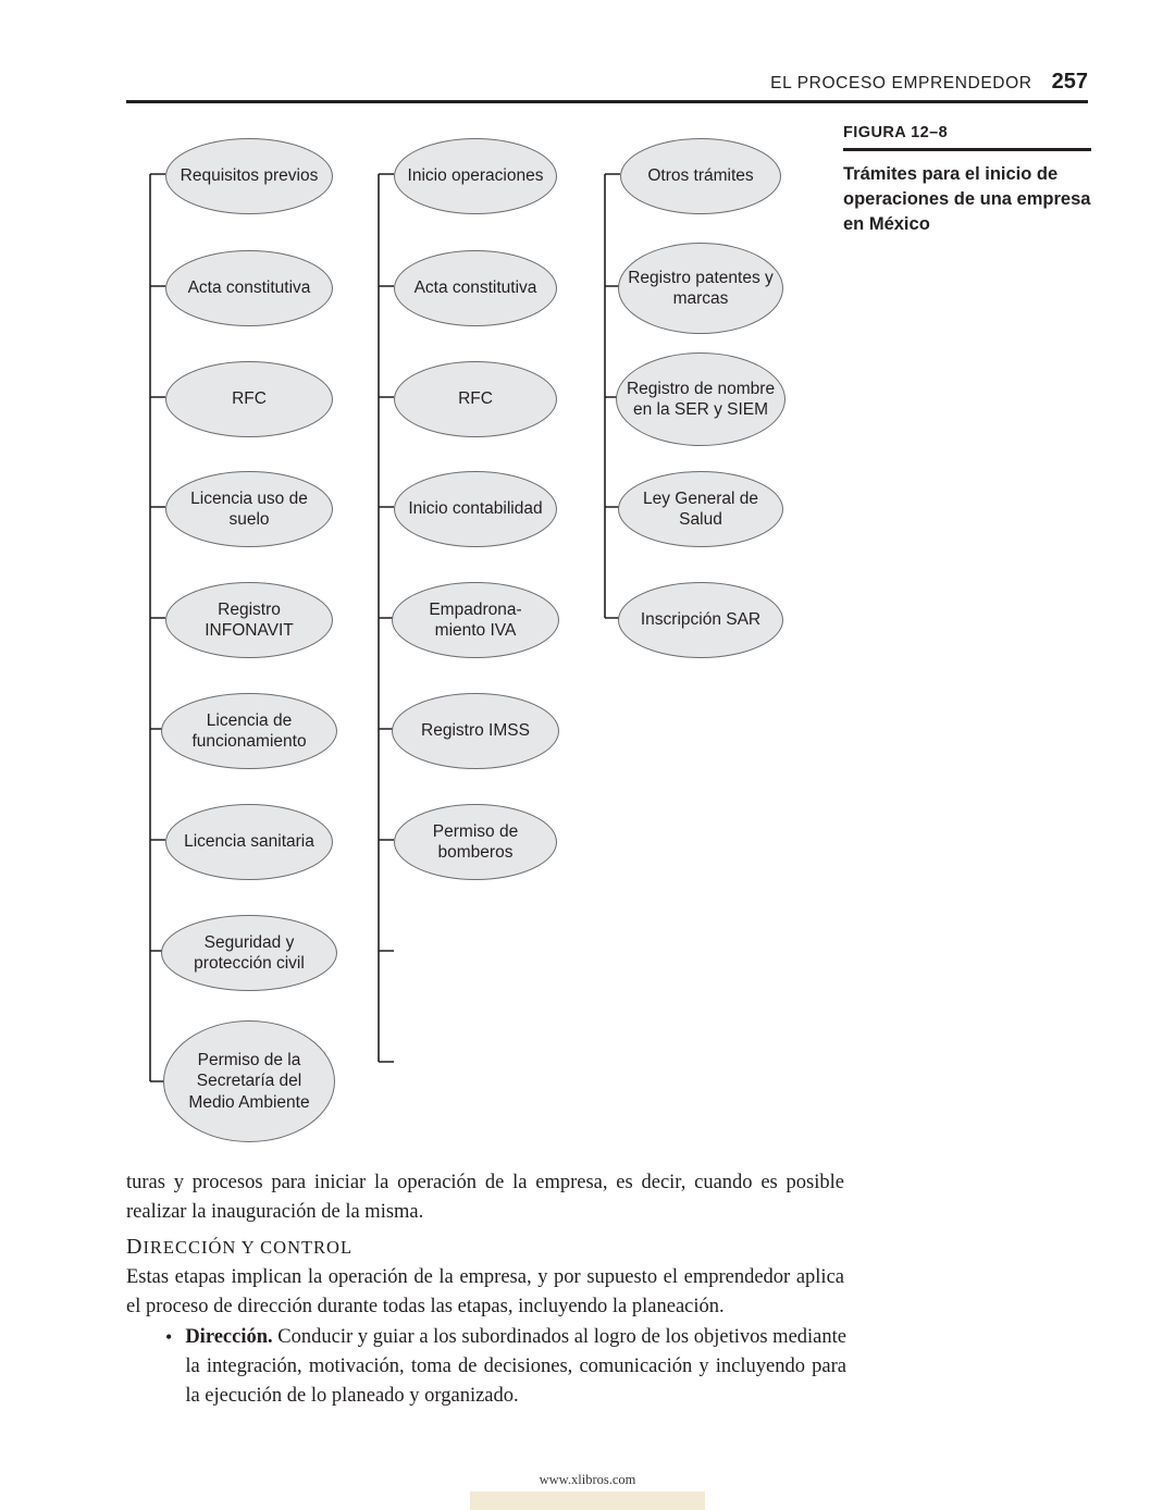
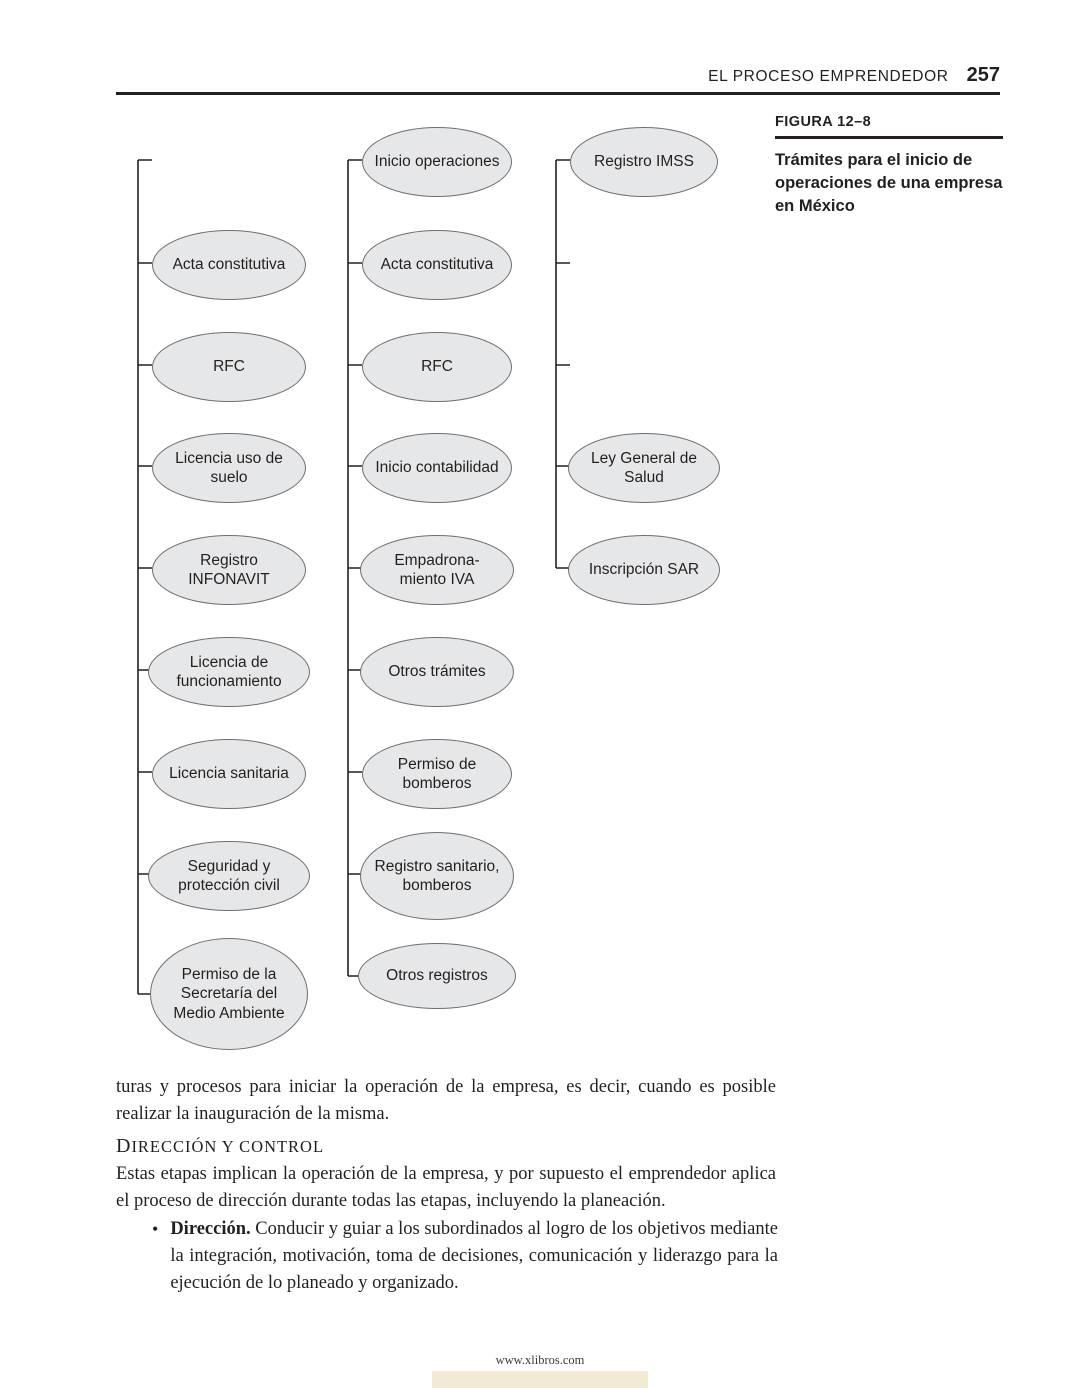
  EL PROCESO EMPRENDEDOR
  257
  FIGURA 12–8
  Trámites para el inicio de operaciones de una empresa en México
- Requisitos previos
  Acta constitutiva
  RFC
  Licencia uso de suelo
  Registro INFONAVIT
  Licencia de funcionamiento
  Licencia sanitaria
  Seguridad y protección civil
  Permiso de la Secretaría del Medio Ambiente
  Inicio operaciones
  Acta constitutiva
  RFC
  Inicio contabilidad
  Empadrona- miento IVA
- Registro IMSS
+ Otros trámites
  Permiso de bomberos
+ Registro sanitario, bomberos
+ Otros registros
- Otros trámites
+ Registro IMSS
- Registro patentes y marcas
- Registro de nombre en la SER y SIEM
  Ley General de Salud
  Inscripción SAR
  turas y procesos para iniciar la operación de la empresa, es decir, cuando es posible realizar la inauguración de la misma.
  DIRECCIÓN Y CONTROL
  Estas etapas implican la operación de la empresa, y por supuesto el emprendedor aplica el proceso de dirección durante todas las etapas, incluyendo la planeación.
  •
- Dirección. Conducir y guiar a los subordinados al logro de los objetivos mediante la integración, motivación, toma de decisiones, comunicación y incluyendo para la ejecución de lo planeado y organizado.
+ Dirección. Conducir y guiar a los subordinados al logro de los objetivos mediante la integración, motivación, toma de decisiones, comunicación y liderazgo para la ejecución de lo planeado y organizado.
  www.xlibros.com
